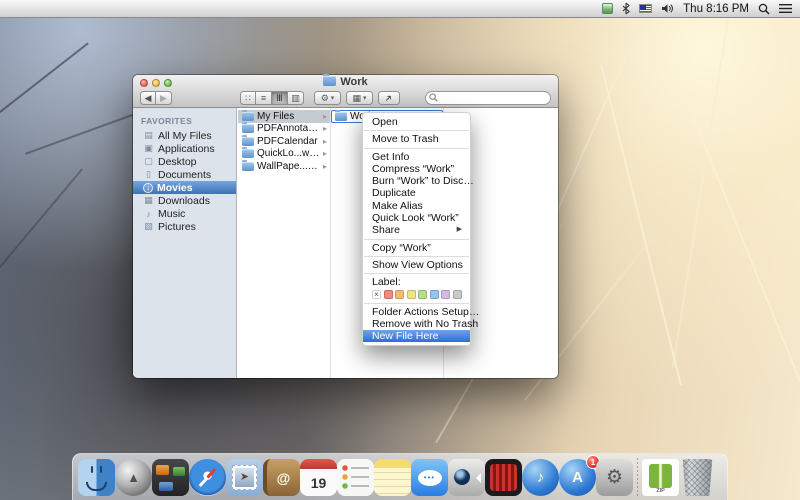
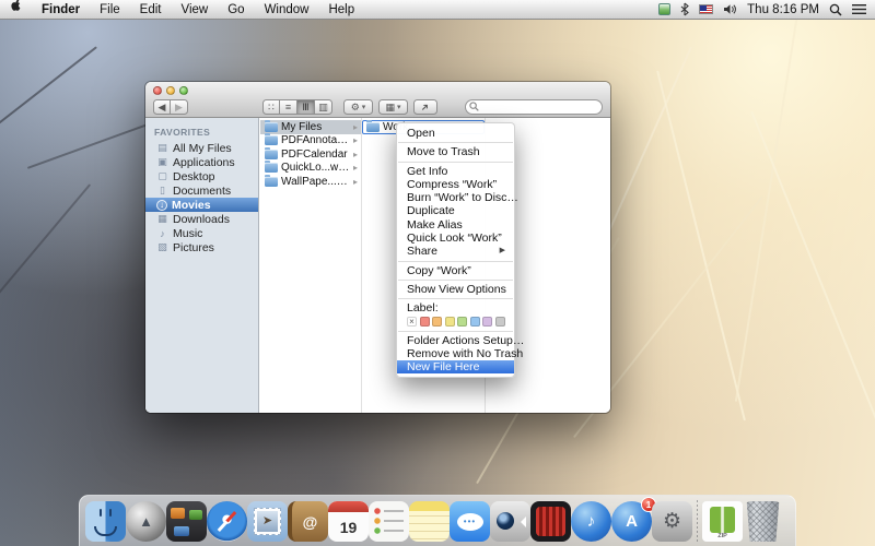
+ Finder
+ File
+ Edit
+ View
+ Go
+ Window
+ Help
  Thu 8:16 PM
- Work
  ◀
  ▶
  ∷
  ≡
  Ⅲ
  ▥
  ⚙
  ▦
  FAVORITES
  ▤
  All My Files
  ▣
  Applications
  ▢
  Desktop
  ▯
  Documents
  ↓
  Movies
  ▦
  Downloads
  ♪
  Music
  ▧
  Pictures
  My Files
  ▸
  ▸
  PDFCalendar
  ▸
  QuickLo...wnlo
  ▸
  WallPape...0x
  ▸
  Open
  Move to Trash
  Get Info
  Compress “Work”
  Burn “Work” to Disc…
  Duplicate
  Make Alias
  Quick Look “Work”
  Share
  Copy “Work”
  Show View Options
  Label:
  ×
  Folder Actions Setup…
  Remove with No Trash
  New File Here
  ▲
  ➤
  @
  19
  •••
  ♪
  A
  1
  ⚙
